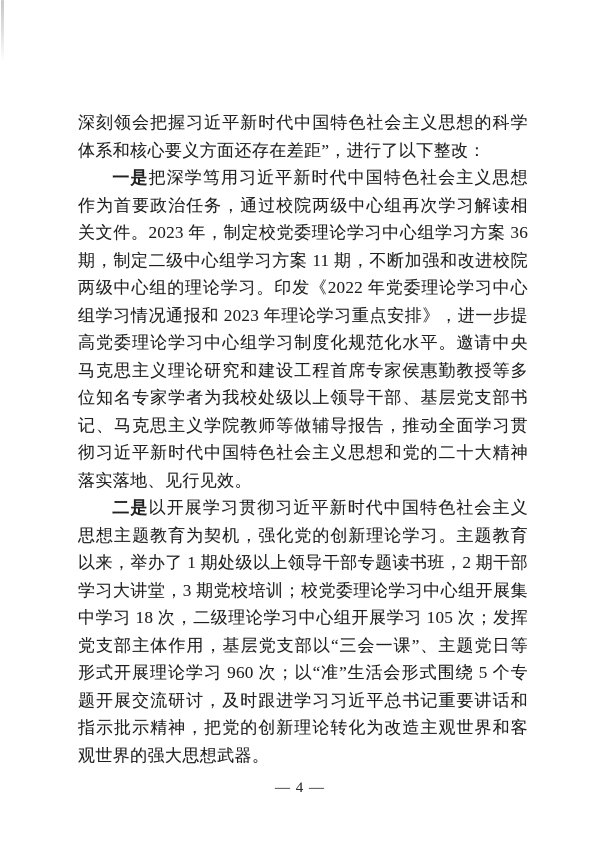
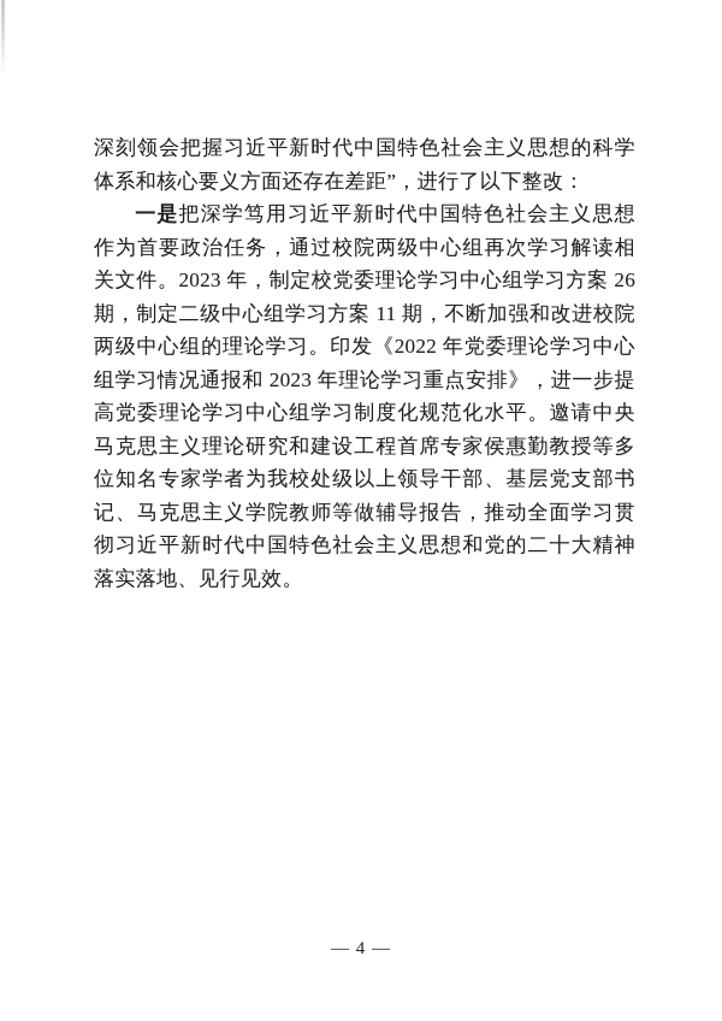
  深刻领会把握习近平新时代中国特色社会主义思想的科学体系和核心要义方面还存在差距”，进行了以下整改：
- 一是把深学笃用习近平新时代中国特色社会主义思想作为首要政治任务，通过校院两级中心组再次学习解读相关文件。2023 年，制定校党委理论学习中心组学习方案 36 期，制定二级中心组学习方案 11 期，不断加强和改进校院两级中心组的理论学习。印发《2022 年党委理论学习中心组学习情况通报和 2023 年理论学习重点安排》，进一步提高党委理论学习中心组学习制度化规范化水平。邀请中央马克思主义理论研究和建设工程首席专家侯惠勤教授等多位知名专家学者为我校处级以上领导干部、基层党支部书记、马克思主义学院教师等做辅导报告，推动全面学习贯彻习近平新时代中国特色社会主义思想和党的二十大精神落实落地、见行见效。
+ 一是把深学笃用习近平新时代中国特色社会主义思想作为首要政治任务，通过校院两级中心组再次学习解读相关文件。2023 年，制定校党委理论学习中心组学习方案 26 期，制定二级中心组学习方案 11 期，不断加强和改进校院两级中心组的理论学习。印发《2022 年党委理论学习中心组学习情况通报和 2023 年理论学习重点安排》，进一步提高党委理论学习中心组学习制度化规范化水平。邀请中央马克思主义理论研究和建设工程首席专家侯惠勤教授等多位知名专家学者为我校处级以上领导干部、基层党支部书记、马克思主义学院教师等做辅导报告，推动全面学习贯彻习近平新时代中国特色社会主义思想和党的二十大精神落实落地、见行见效。
- 二是以开展学习贯彻习近平新时代中国特色社会主义思想主题教育为契机，强化党的创新理论学习。主题教育以来，举办了 1 期处级以上领导干部专题读书班，2 期干部学习大讲堂，3 期党校培训；校党委理论学习中心组开展集中学习 18 次，二级理论学习中心组开展学习 105 次；发挥党支部主体作用，基层党支部以“三会一课”、主题党日等形式开展理论学习 960 次；以“准”生活会形式围绕 5 个专题开展交流研讨，及时跟进学习习近平总书记重要讲话和指示批示精神，把党的创新理论转化为改造主观世界和客观世界的强大思想武器。
  — 4 —
